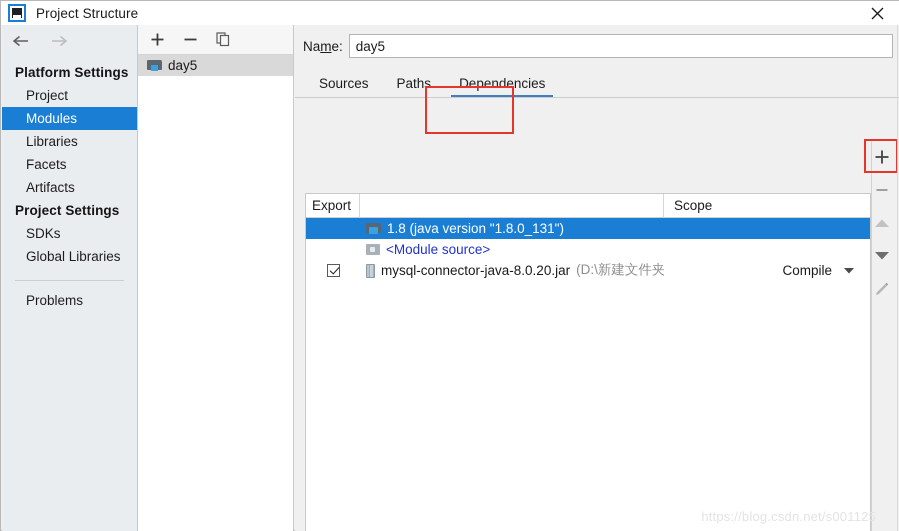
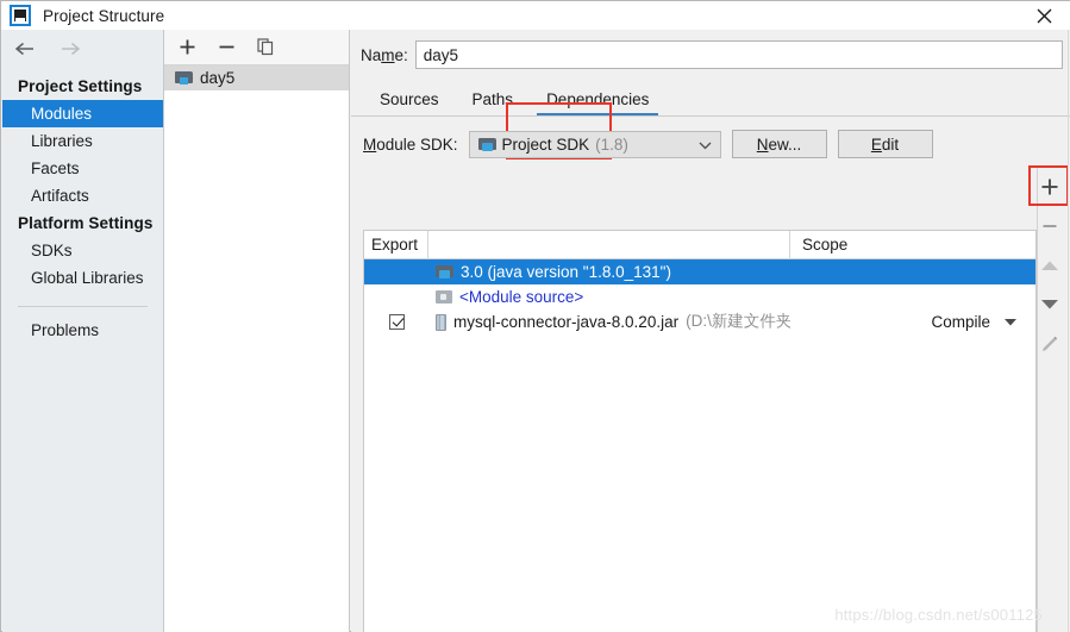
  Project Structure
- Platform Settings
+ Project Settings
- Project
  Modules
  Libraries
  Facets
  Artifacts
- Project Settings
+ Platform Settings
  SDKs
  Global Libraries
  Problems
  day5
  Name:
  day5
  Sources
  Paths
  Dependencies
+ Module SDK:
+ Project SDK
+ (1.8)
+ New...
+ Edit
  Export
  Scope
- 1.8 (java version "1.8.0_131")
+ 3.0 (java version "1.8.0_131")
  <Module source>
  mysql-connector-java-8.0.20.jar
  Compile
  https://blog.csdn.net/s001125
